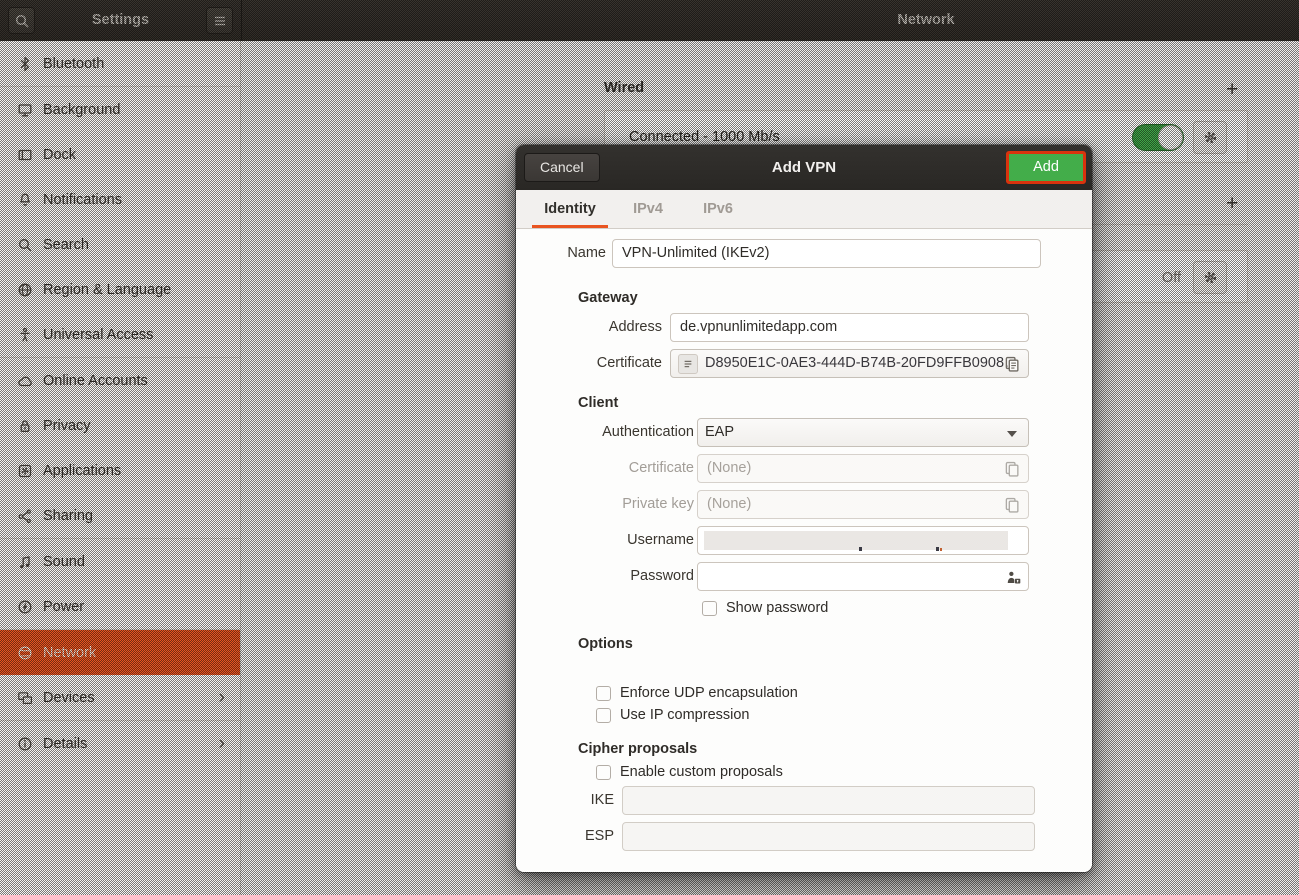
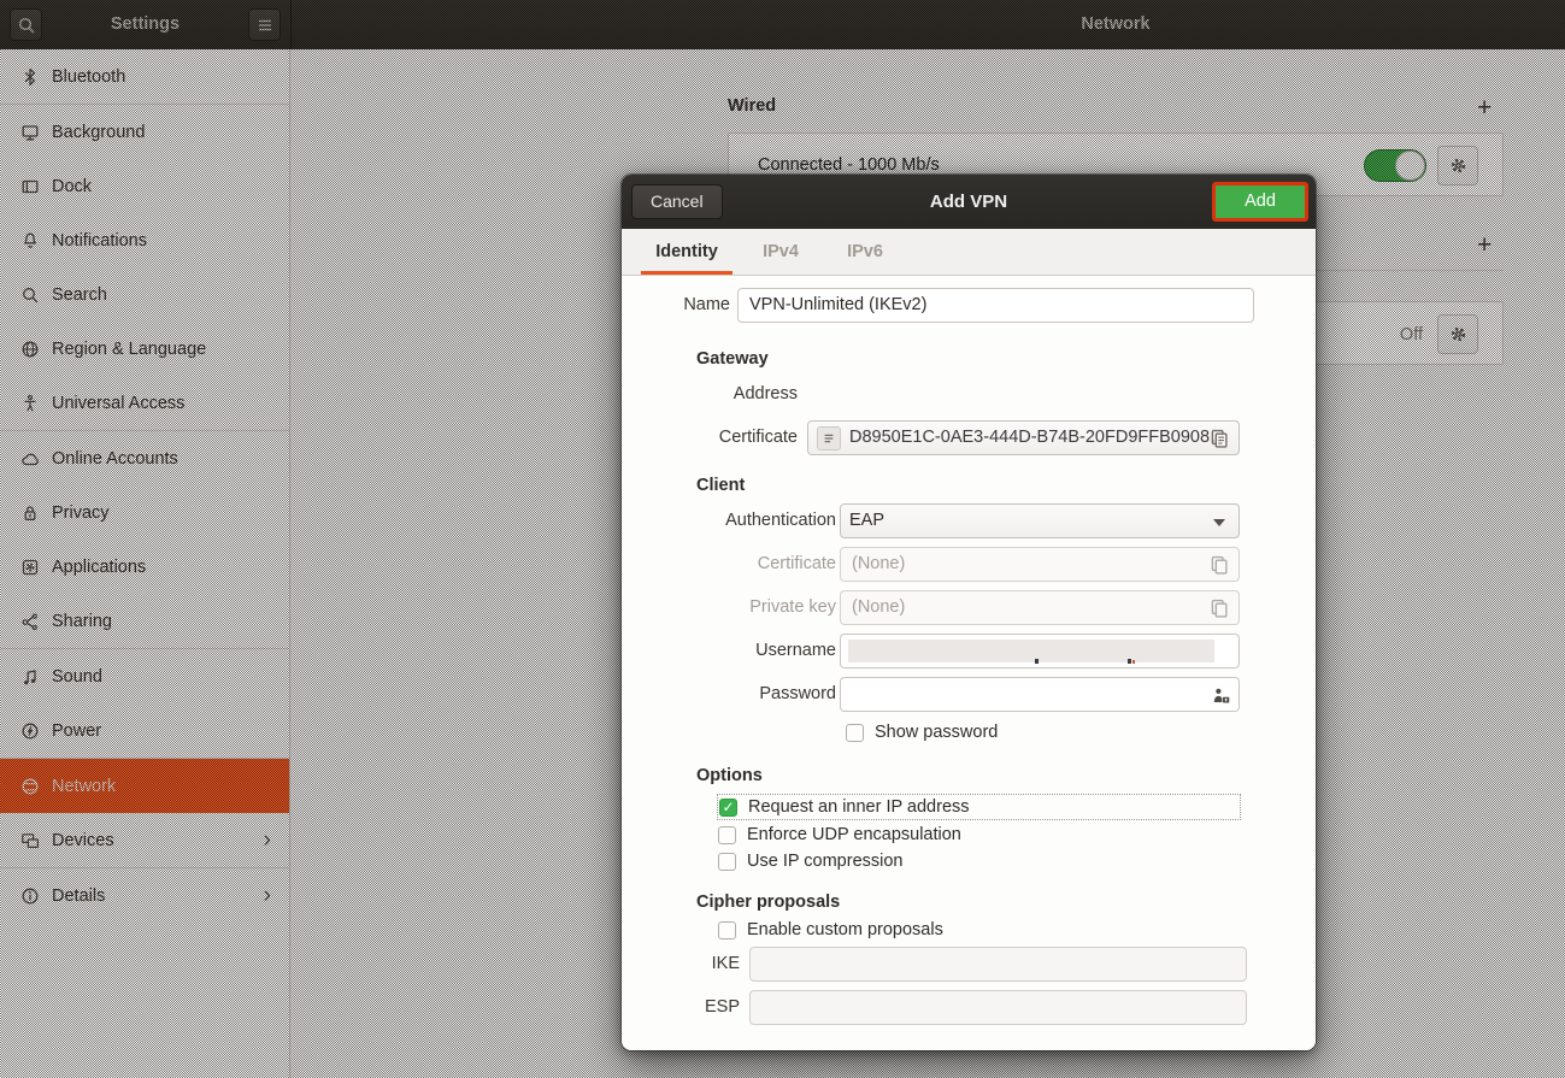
  Add VPN
  Cancel
  Add
  Identity
  IPv4
  IPv6
  Name
  VPN-Unlimited (IKEv2)
  Gateway
  Address
- de.vpnunlimitedapp.com
  Certificate
  D8950E1C-0AE3-444D-B74B-20FD9FFB0908
  Client
  Authentication
  EAP
  Certificate
  (None)
  Private key
  (None)
  Username
  Password
  Show password
  Options
+ Request an inner IP address
  Enforce UDP encapsulation
  Use IP compression
  Cipher proposals
  Enable custom proposals
  IKE
  ESP
